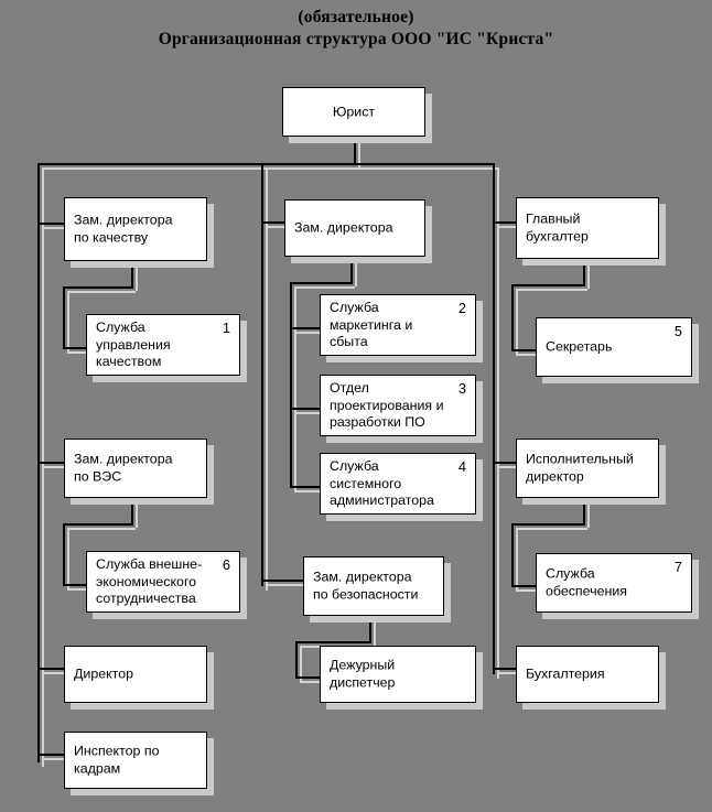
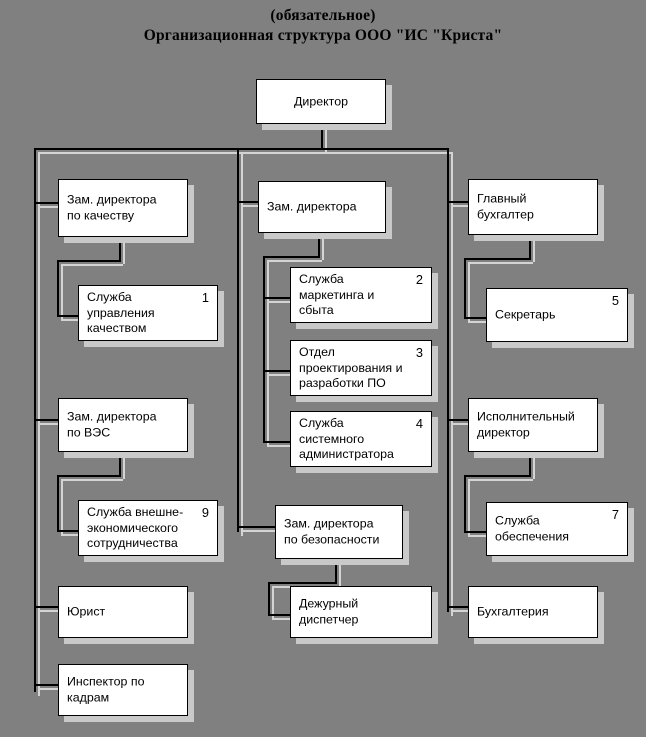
  (обязательное)
  Организационная структура ООО "ИС "Криста"
- Юрист
+ Директор
  Зам. директора
  по качеству
  Служба
  управления
  качеством
  1
  Зам. директора
  по ВЭС
  Служба внешне-
  экономического
  сотрудничества
- 6
+ 9
- Директор
+ Юрист
  Инспектор по
  кадрам
  Зам. директора
  Служба
  маркетинга и
  сбыта
  2
  Отдел
  проектирования и
  разработки ПО
  3
  Служба
  системного
  администратора
  4
  Зам. директора
  по безопасности
  Дежурный
  диспетчер
  Главный
  бухгалтер
  Секретарь
  5
  Исполнительный
  директор
  Служба
  обеспечения
  7
  Бухгалтерия
